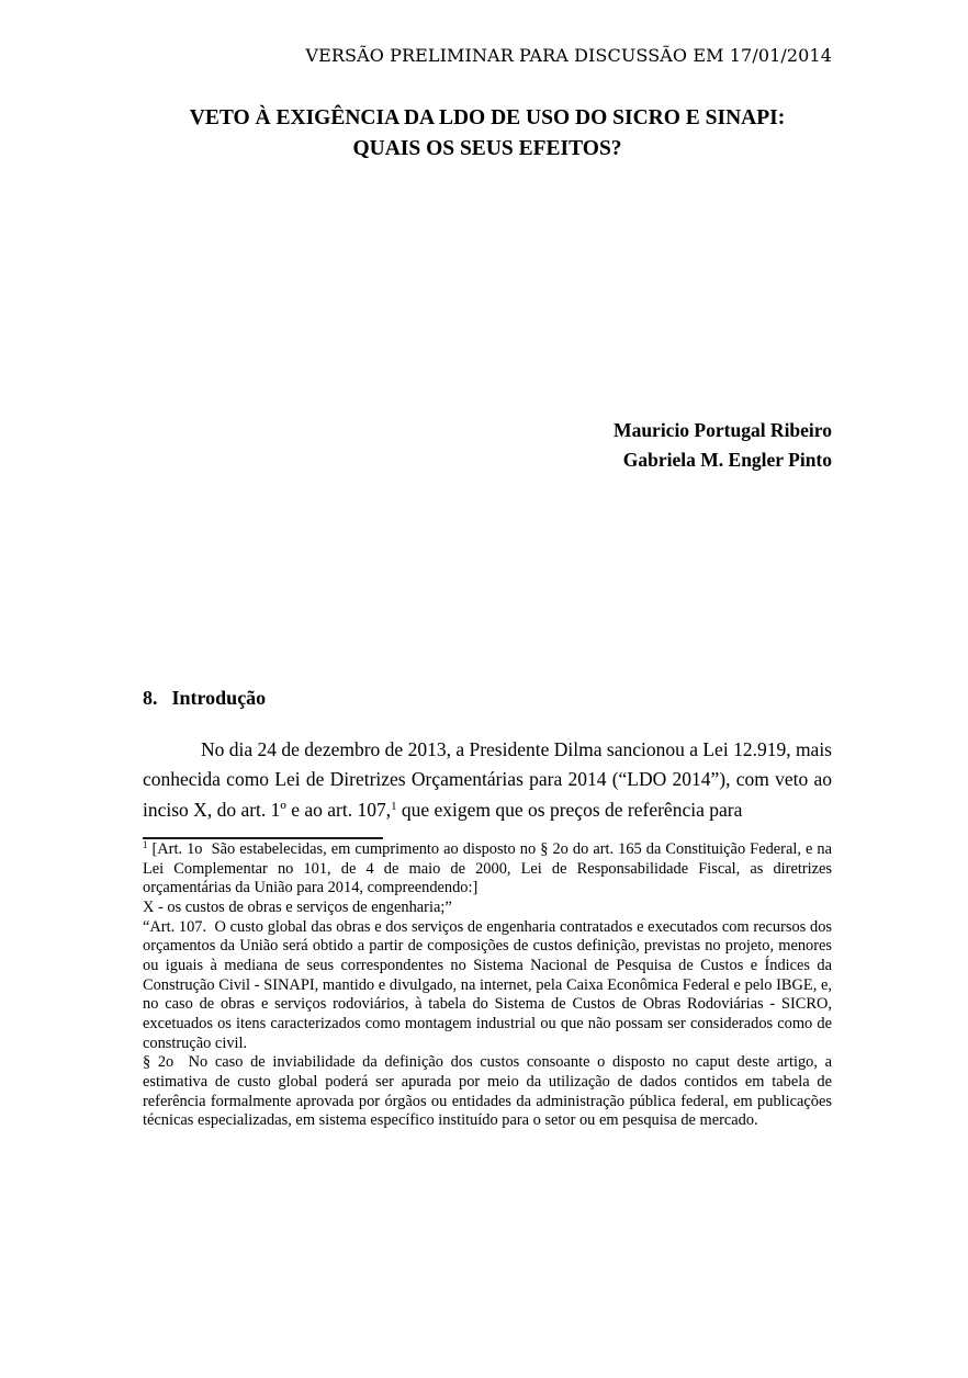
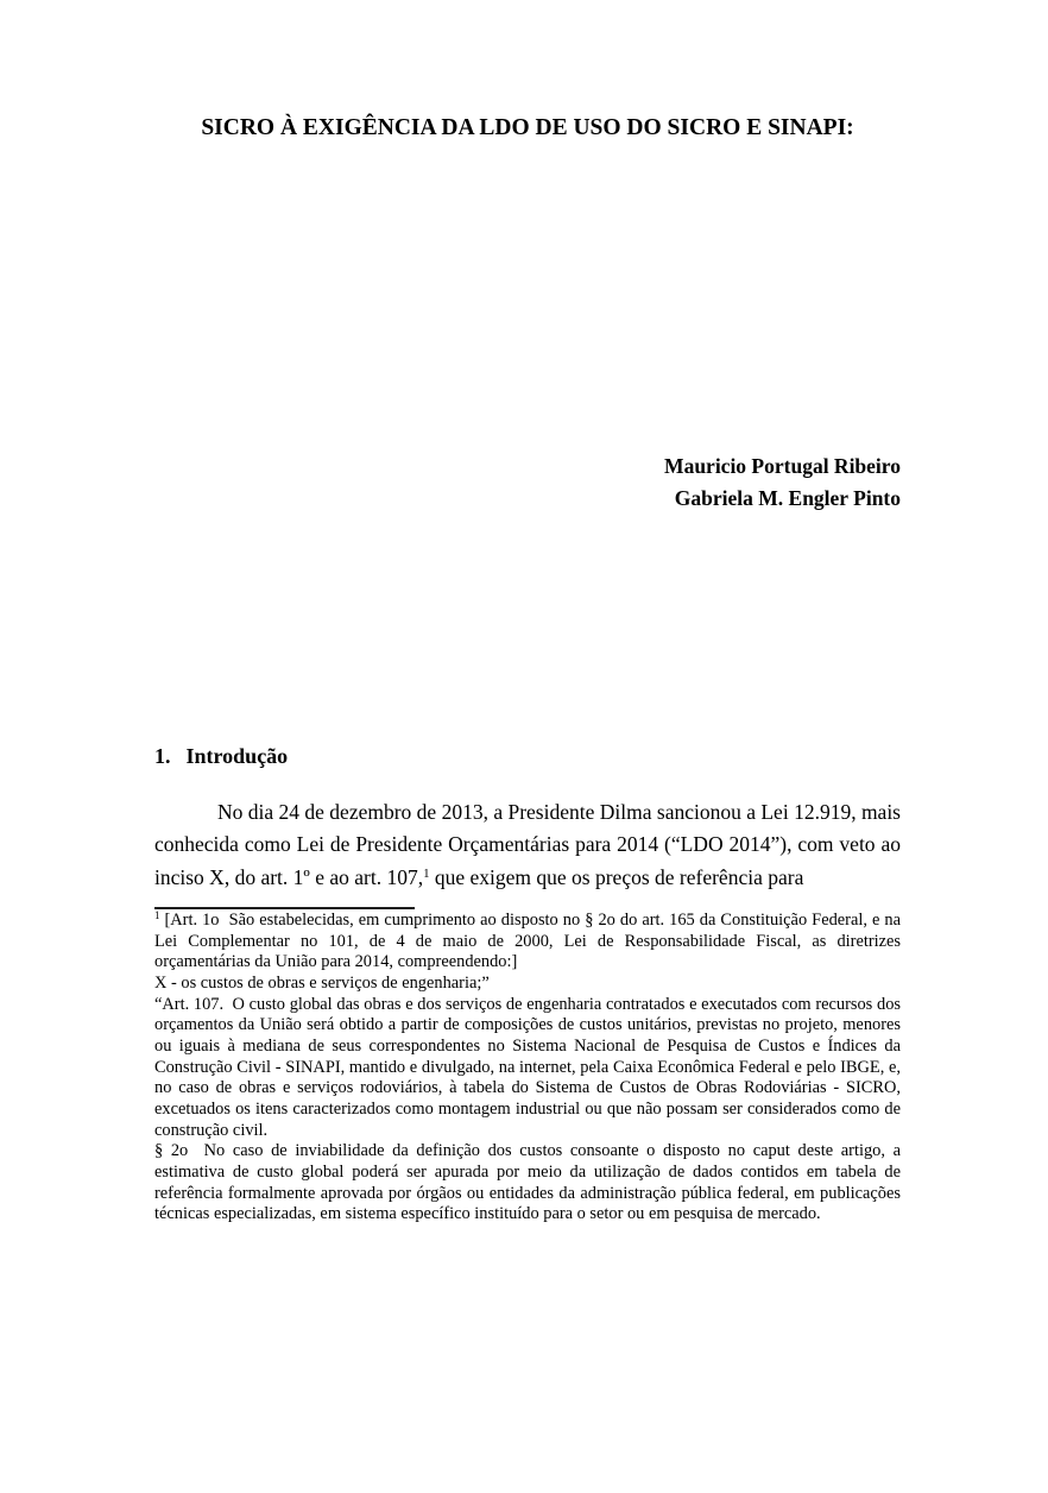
- VERSÃO PRELIMINAR PARA DISCUSSÃO EM 17/01/2014
- VETO À EXIGÊNCIA DA LDO DE USO DO SICRO E SINAPI:
+ SICRO À EXIGÊNCIA DA LDO DE USO DO SICRO E SINAPI:
- QUAIS OS SEUS EFEITOS?
  Mauricio Portugal Ribeiro
  Gabriela M. Engler Pinto
- 8. Introdução
+ 1. Introdução
- No dia 24 de dezembro de 2013, a Presidente Dilma sancionou a Lei 12.919, mais conhecida como Lei de Diretrizes Orçamentárias para 2014 (“LDO 2014”), com veto ao inciso X, do art. 1º e ao art. 107,1 que exigem que os preços de referência para
+ No dia 24 de dezembro de 2013, a Presidente Dilma sancionou a Lei 12.919, mais conhecida como Lei de Presidente Orçamentárias para 2014 (“LDO 2014”), com veto ao inciso X, do art. 1º e ao art. 107,1 que exigem que os preços de referência para
  1 [Art. 1o São estabelecidas, em cumprimento ao disposto no § 2o do art. 165 da Constituição Federal, e na Lei Complementar no 101, de 4 de maio de 2000, Lei de Responsabilidade Fiscal, as diretrizes orçamentárias da União para 2014, compreendendo:]
  X - os custos de obras e serviços de engenharia;”
- “Art. 107. O custo global das obras e dos serviços de engenharia contratados e executados com recursos dos orçamentos da União será obtido a partir de composições de custos definição, previstas no projeto, menores ou iguais à mediana de seus correspondentes no Sistema Nacional de Pesquisa de Custos e Índices da Construção Civil - SINAPI, mantido e divulgado, na internet, pela Caixa Econômica Federal e pelo IBGE, e, no caso de obras e serviços rodoviários, à tabela do Sistema de Custos de Obras Rodoviárias - SICRO, excetuados os itens caracterizados como montagem industrial ou que não possam ser considerados como de construção civil.
+ “Art. 107. O custo global das obras e dos serviços de engenharia contratados e executados com recursos dos orçamentos da União será obtido a partir de composições de custos unitários, previstas no projeto, menores ou iguais à mediana de seus correspondentes no Sistema Nacional de Pesquisa de Custos e Índices da Construção Civil - SINAPI, mantido e divulgado, na internet, pela Caixa Econômica Federal e pelo IBGE, e, no caso de obras e serviços rodoviários, à tabela do Sistema de Custos de Obras Rodoviárias - SICRO, excetuados os itens caracterizados como montagem industrial ou que não possam ser considerados como de construção civil.
  § 2o No caso de inviabilidade da definição dos custos consoante o disposto no caput deste artigo, a estimativa de custo global poderá ser apurada por meio da utilização de dados contidos em tabela de referência formalmente aprovada por órgãos ou entidades da administração pública federal, em publicações técnicas especializadas, em sistema específico instituído para o setor ou em pesquisa de mercado.
